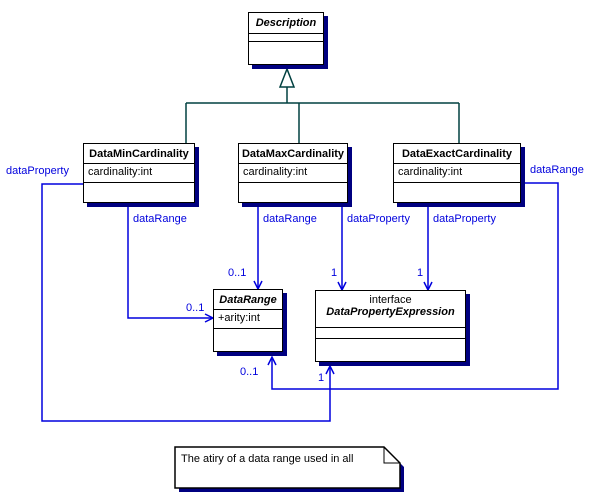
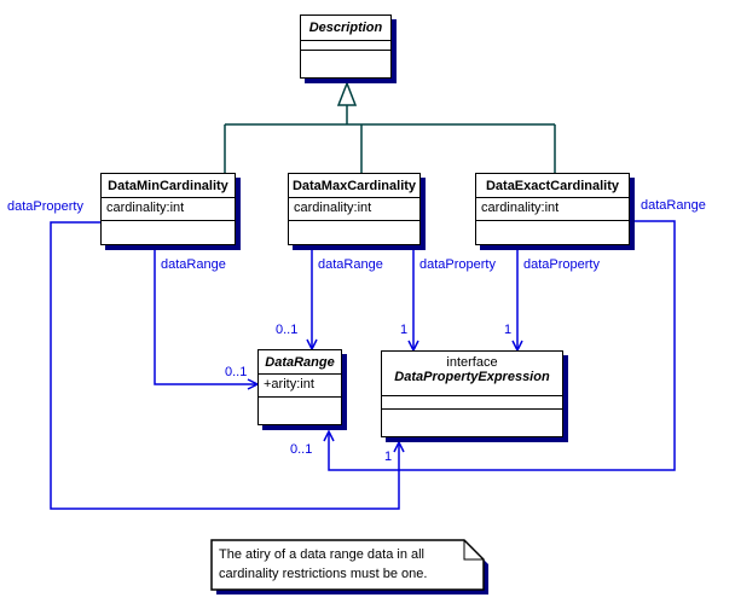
  Description
  DataMinCardinality
  cardinality:int
  DataMaxCardinality
  cardinality:int
  DataExactCardinality
  cardinality:int
  DataRange
  +arity:int
  interface
  DataPropertyExpression
  dataProperty
  dataRange
  0..1
  1
  dataRange
  0..1
  dataProperty
  1
  dataProperty
  1
  dataRange
  0..1
- The atiry of a data range used in all
+ The atiry of a data range data in all
+ cardinality restrictions must be one.
